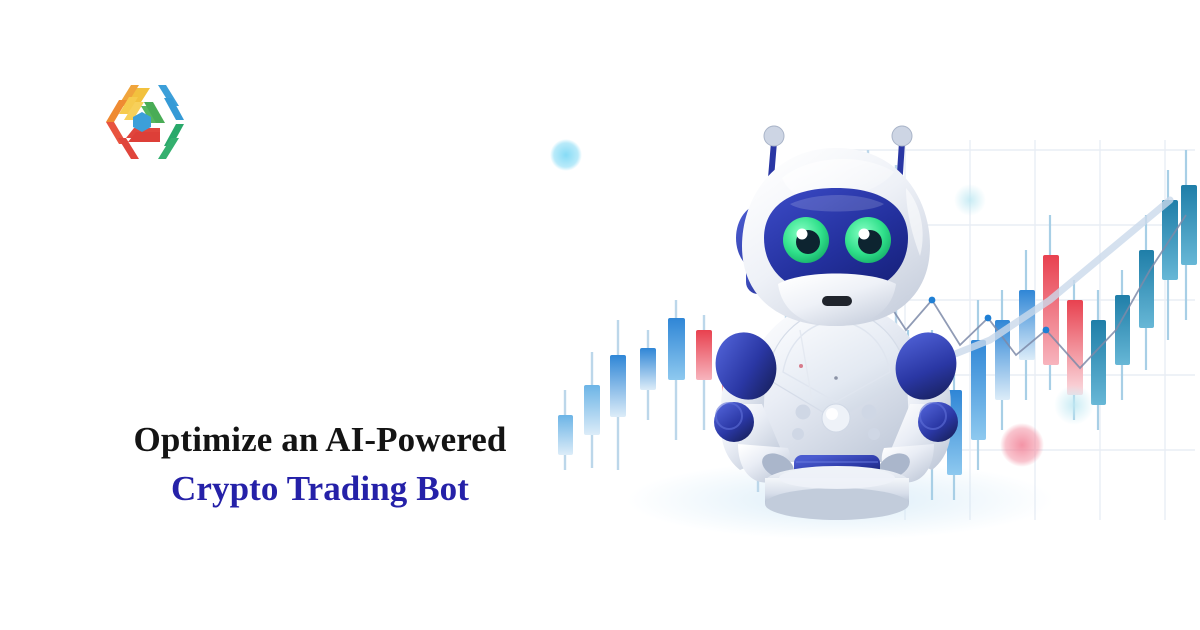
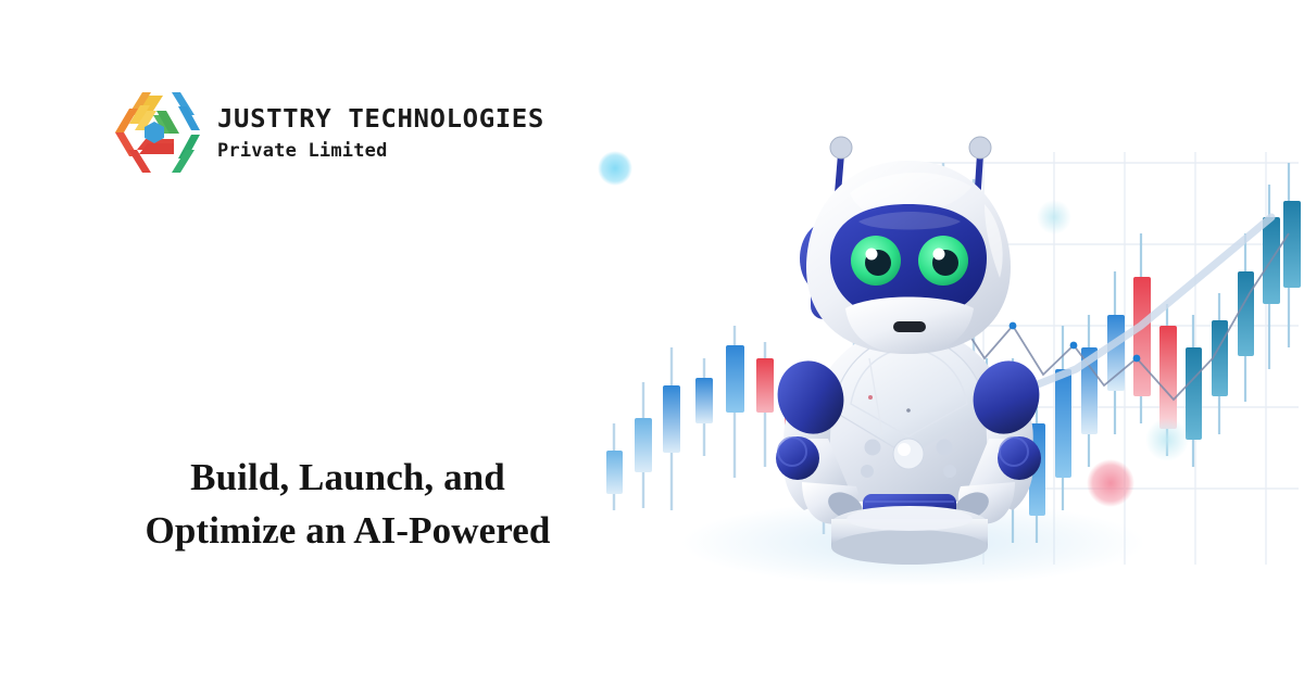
+ JUSTTRY TECHNOLOGIES
+ Private Limited
+ Build, Launch, and
  Optimize an AI-Powered
- Crypto Trading Bot
